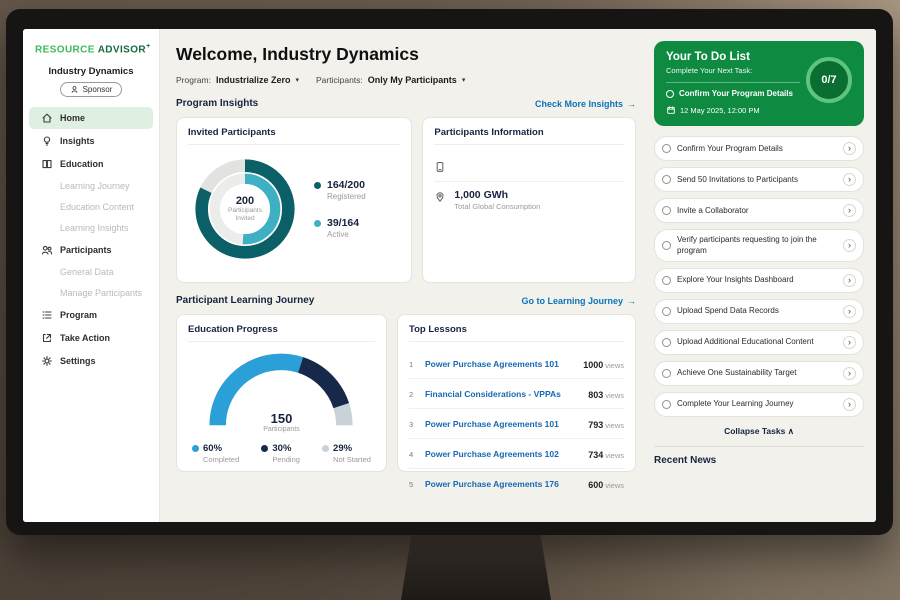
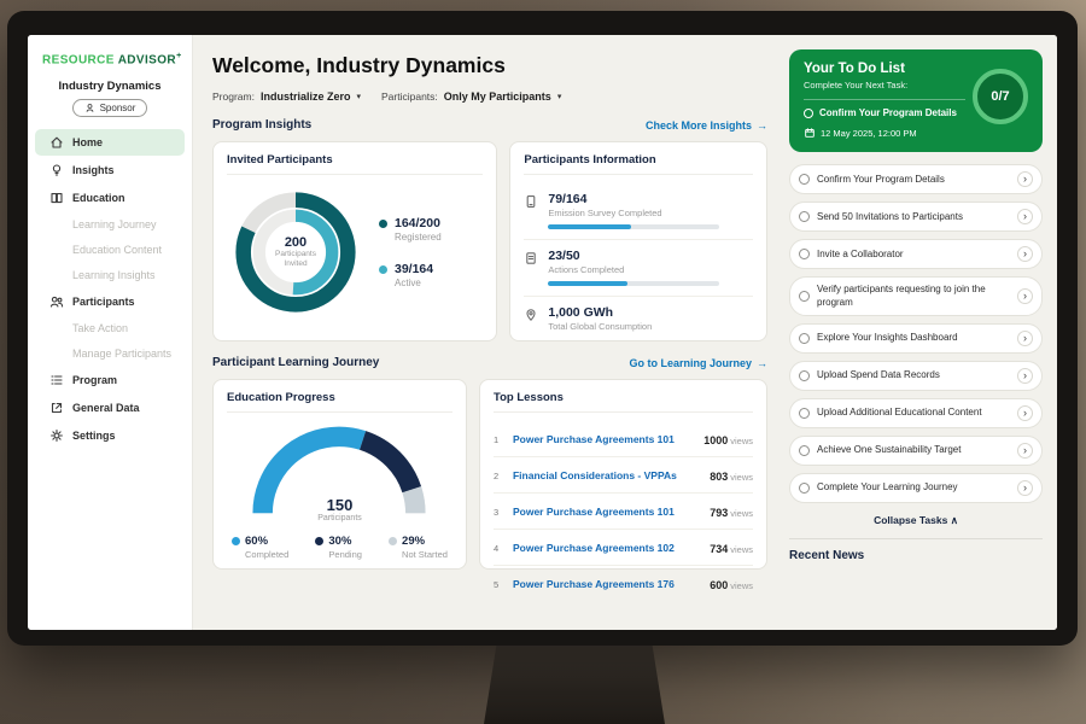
  RESOURCE ADVISOR
  Industry Dynamics
  Sponsor
  Home
  Insights
  Education
  Learning Journey
  Education Content
  Learning Insights
  Participants
- General Data
+ Take Action
  Manage Participants
  Program
- Take Action
+ General Data
  Settings
  Welcome, Industry Dynamics
  Program:
  Industrialize Zero
  Participants:
  Only My Participants
  Program Insights
  Check More Insights
  →
  Invited Participants
  200
  164/200
  Registered
  39/164
  Active
  Participants Information
+ 79/164
+ Emission Survey Completed
+ 23/50
+ Actions Completed
  1,000 GWh
  Total Global Consumption
  Participant Learning Journey
  Go to Learning Journey
  →
  Education Progress
  150
  60%
  Completed
  30%
  Pending
  29%
  Not Started
  Top Lessons
  1
  Power Purchase Agreements 101
  1000 views
  2
  Financial Considerations - VPPAs
  803 views
  3
  Power Purchase Agreements 101
  793 views
  4
  Power Purchase Agreements 102
  734 views
  5
  Power Purchase Agreements 176
  600 views
  Your To Do List
  Complete Your Next Task:
  Confirm Your Program Details
  12 May 2025, 12:00 PM
  0/7
  Confirm Your Program Details
  ›
  Send 50 Invitations to Participants
  ›
  Invite a Collaborator
  ›
  Verify participants requesting to join the program
  ›
  Explore Your Insights Dashboard
  ›
  Upload Spend Data Records
  ›
  Upload Additional Educational Content
  ›
  Achieve One Sustainability Target
  ›
  Complete Your Learning Journey
  ›
  Collapse Tasks ∧
  Recent News
